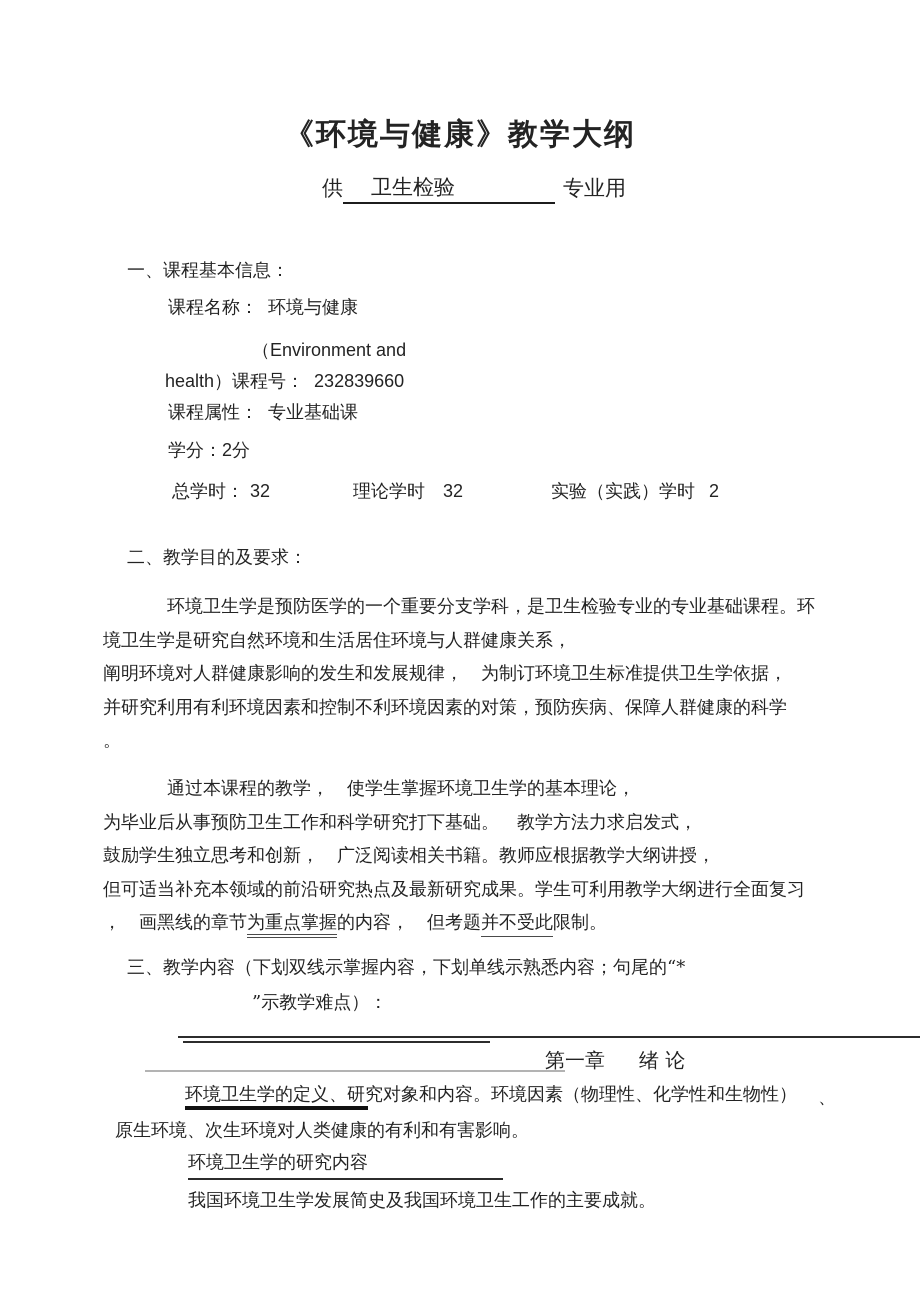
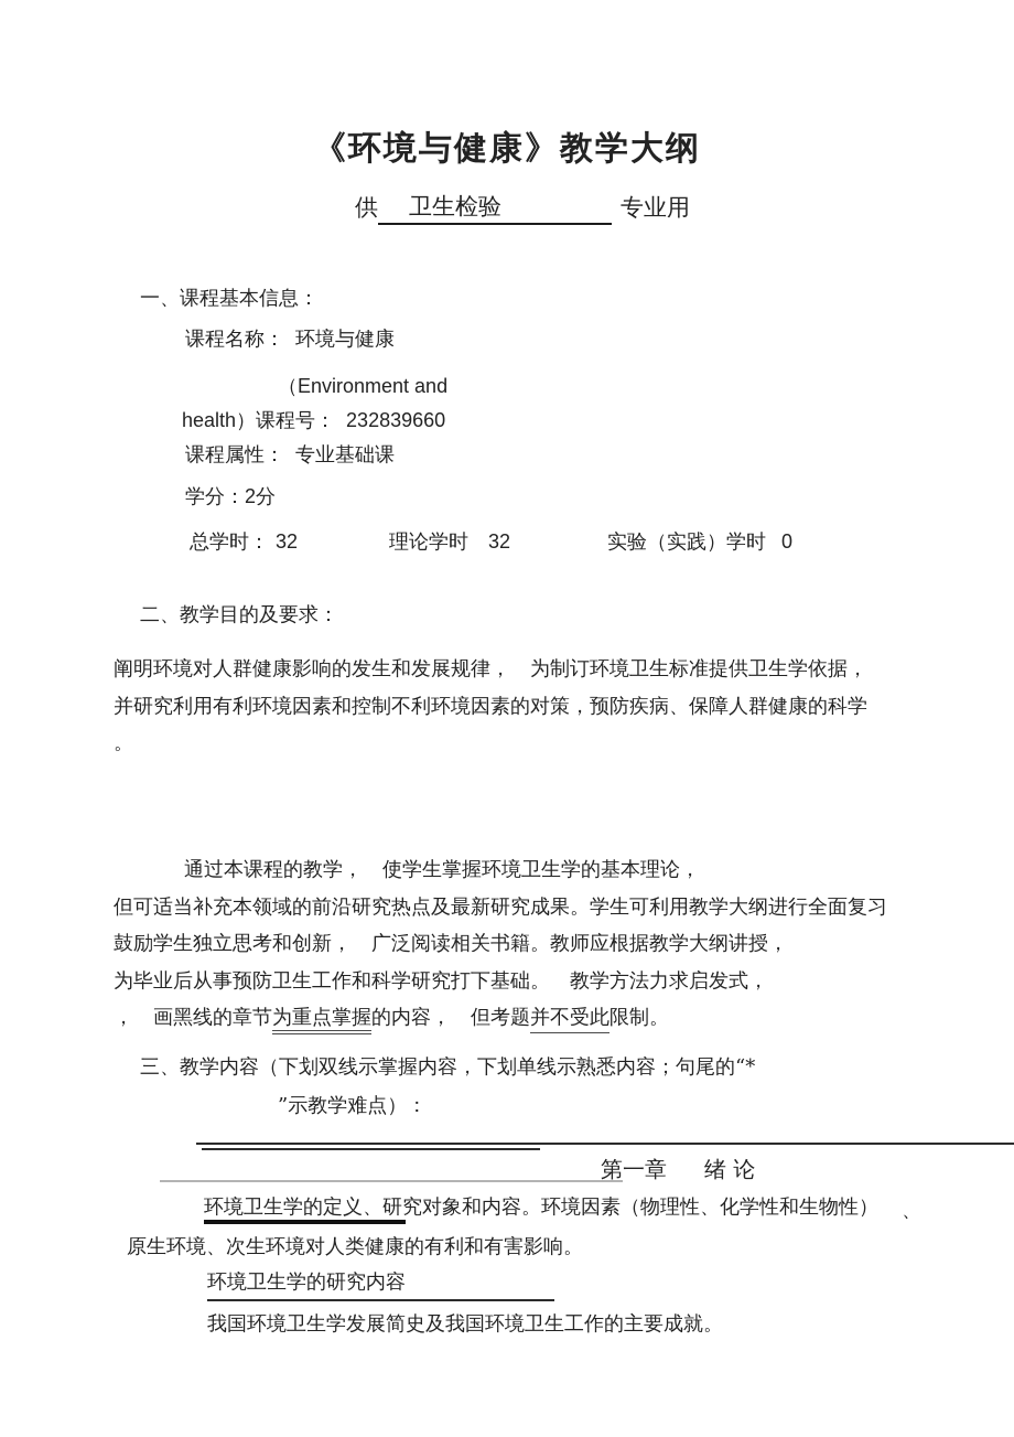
  《环境与健康》教学大纲
  供 卫生检验 专业用
  一、课程基本信息：
  课程名称： 环境与健康
  （Environment and
  health）课程号： 232839660
  课程属性： 专业基础课
  学分：2分
  总学时： 32
  理论学时 32
- 实验（实践）学时 2
+ 实验（实践）学时 0
  二、教学目的及要求：
- 环境卫生学是预防医学的一个重要分支学科，是卫生检验专业的专业基础课程。环
- 境卫生学是研究自然环境和生活居住环境与人群健康关系，
  阐明环境对人群健康影响的发生和发展规律， 为制订环境卫生标准提供卫生学依据，
  并研究利用有利环境因素和控制不利环境因素的对策，预防疾病、保障人群健康的科学
  。
  通过本课程的教学， 使学生掌握环境卫生学的基本理论，
- 为毕业后从事预防卫生工作和科学研究打下基础。 教学方法力求启发式，
+ 但可适当补充本领域的前沿研究热点及最新研究成果。学生可利用教学大纲进行全面复习
  鼓励学生独立思考和创新， 广泛阅读相关书籍。教师应根据教学大纲讲授，
- 但可适当补充本领域的前沿研究热点及最新研究成果。学生可利用教学大纲进行全面复习
+ 为毕业后从事预防卫生工作和科学研究打下基础。 教学方法力求启发式，
  ， 画黑线的章节为重点掌握的内容， 但考题并不受此限制。
  三、教学内容（下划双线示掌握内容，下划单线示熟悉内容；句尾的“*
  ”示教学难点）：
  第一章 绪 论
  环境卫生学的定义、研究对象和内容。环境因素（物理性、化学性和生物性）
  、
  原生环境、次生环境对人类健康的有利和有害影响。
  环境卫生学的研究内容
  我国环境卫生学发展简史及我国环境卫生工作的主要成就。
